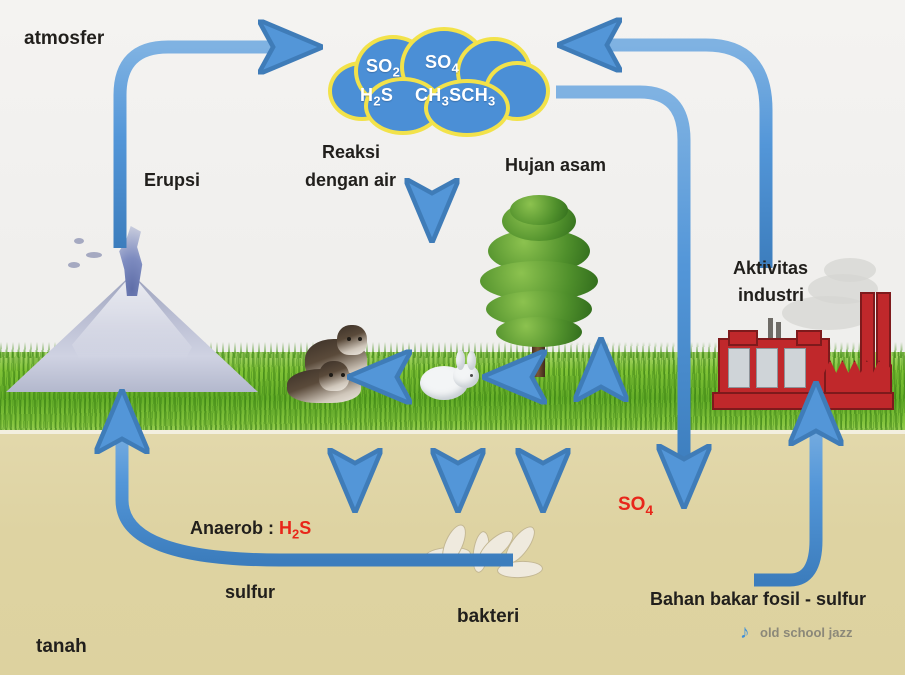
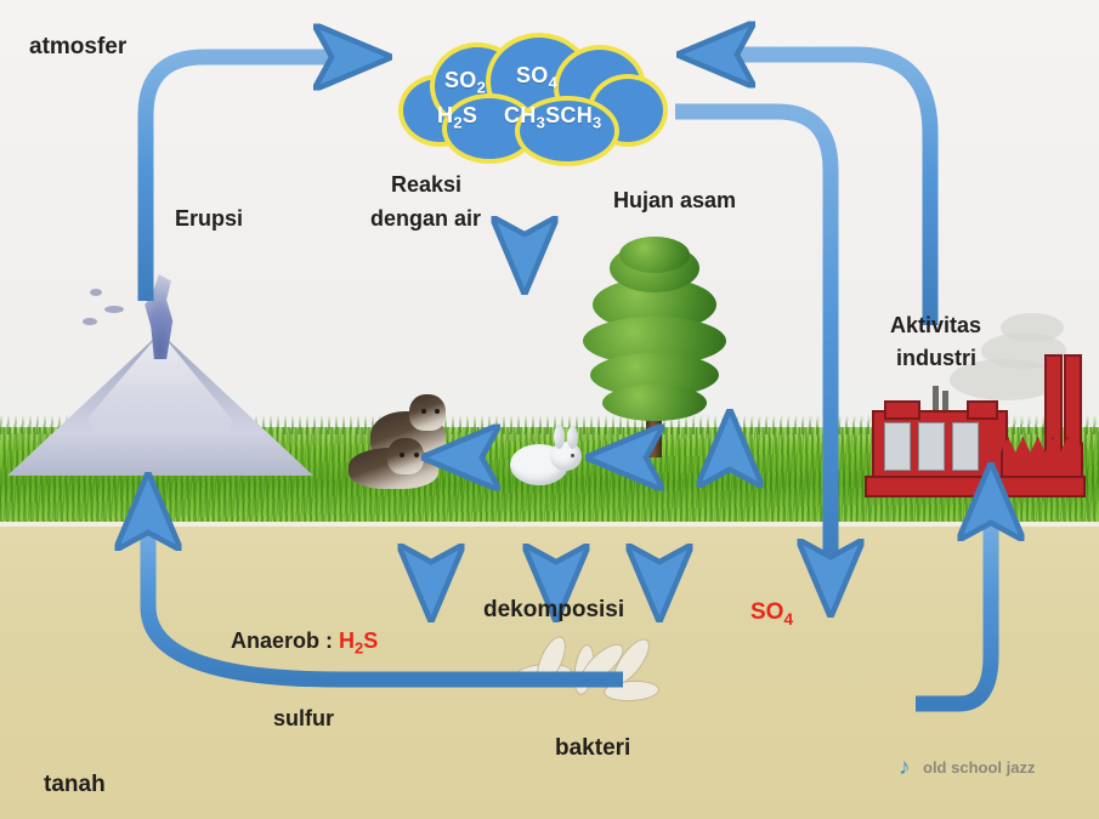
  SO2
  SO4
  H2S
  CH3SCH3
  atmosfer
  Erupsi
  Reaksi
  dengan air
  Hujan asam
  Aktivitas
  industri
  Anaerob : H2S
  sulfur
+ dekomposisi
  bakteri
  SO4
- Bahan bakar fosil - sulfur
  tanah
  ♪
  old school jazz
